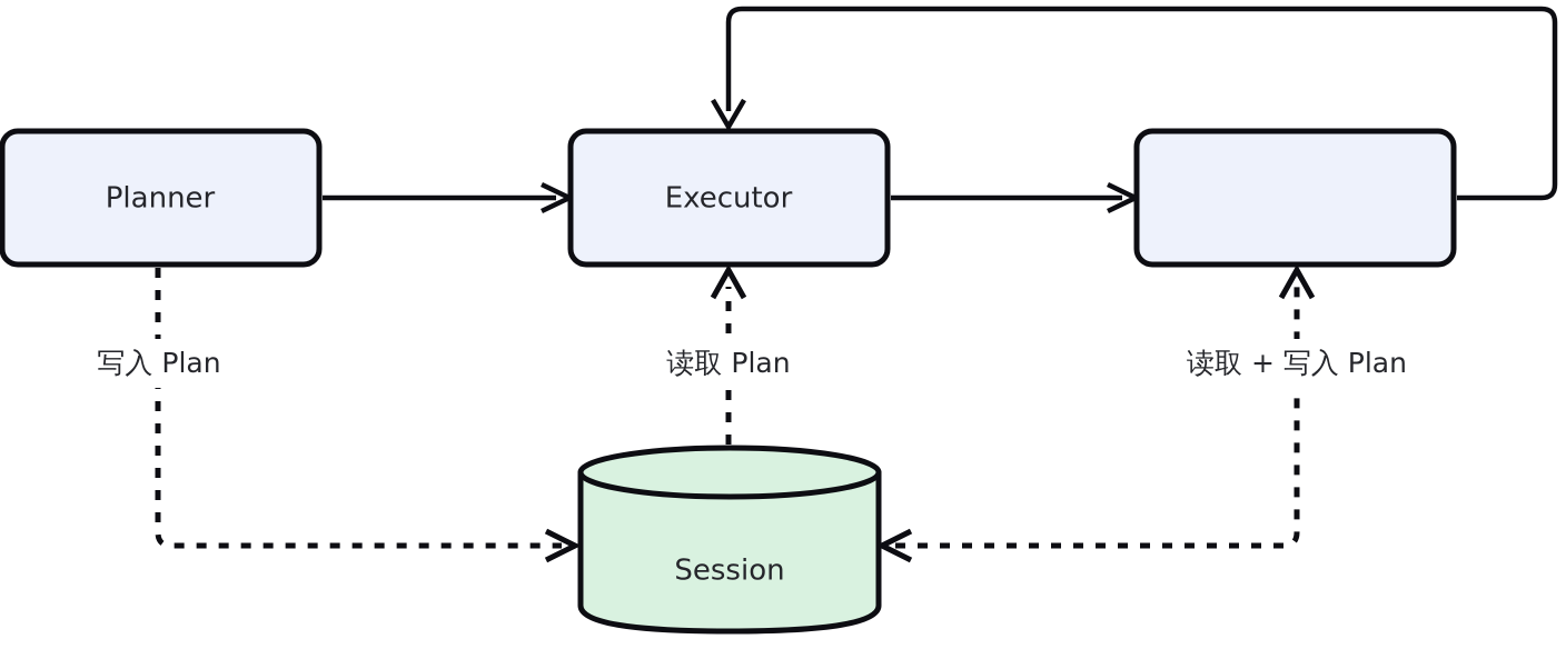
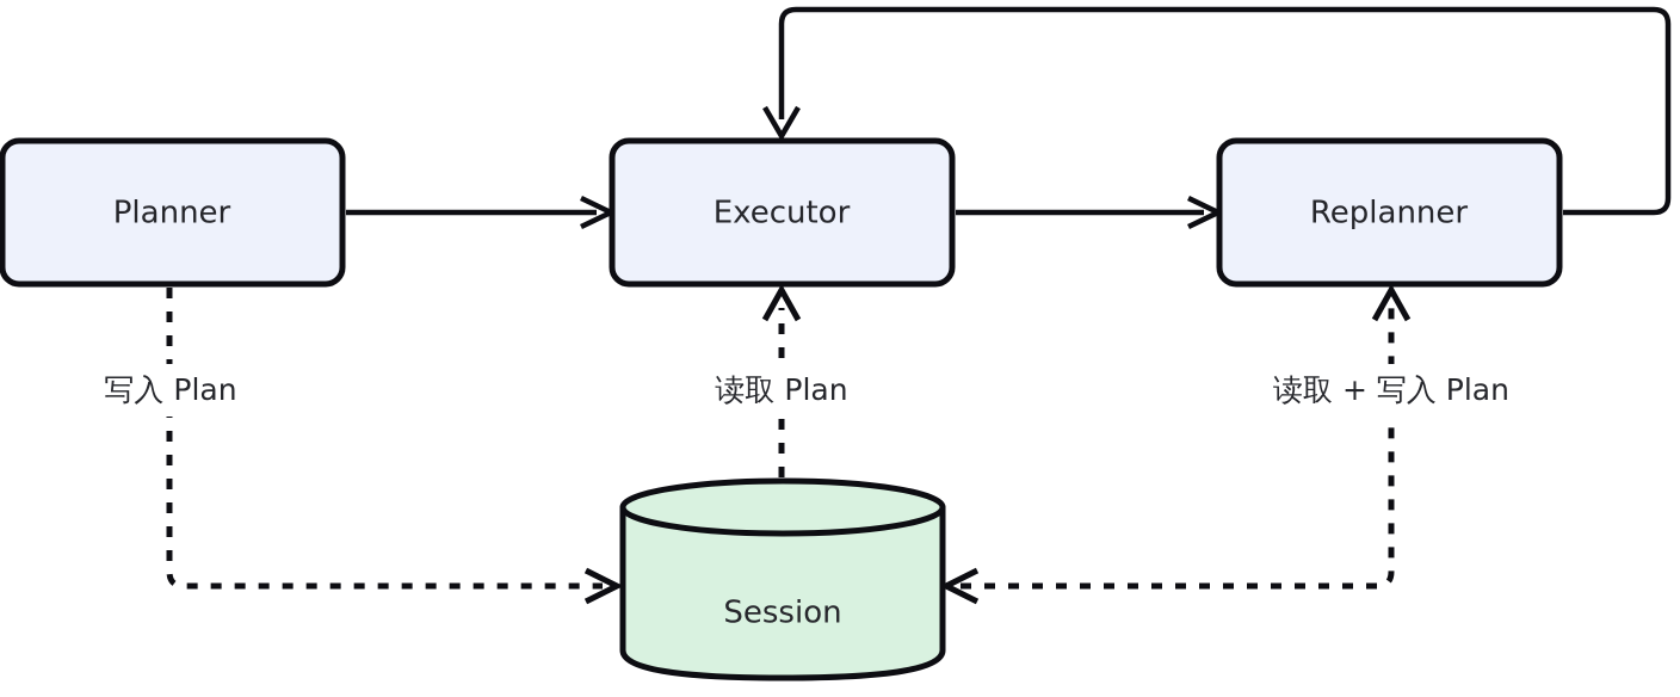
  写入 Plan
  读取 Plan
  读取 + 写入 Plan
  Planner
  Executor
+ Replanner
  Session
